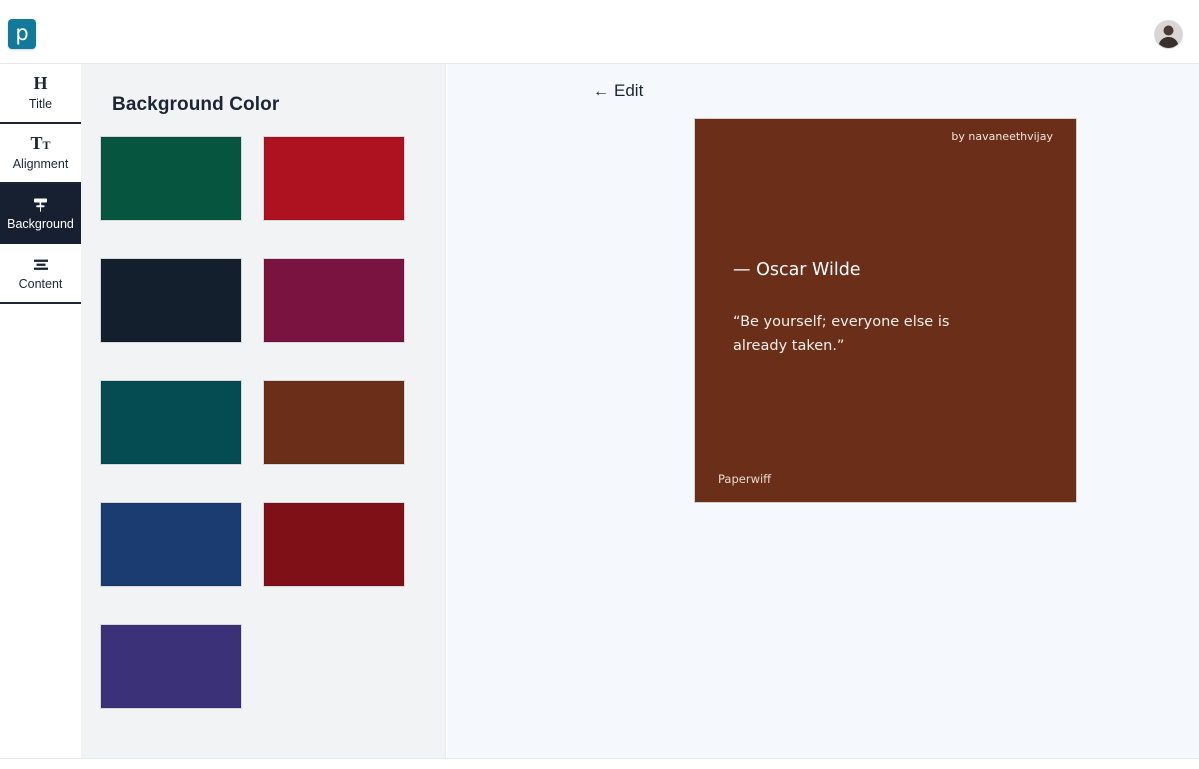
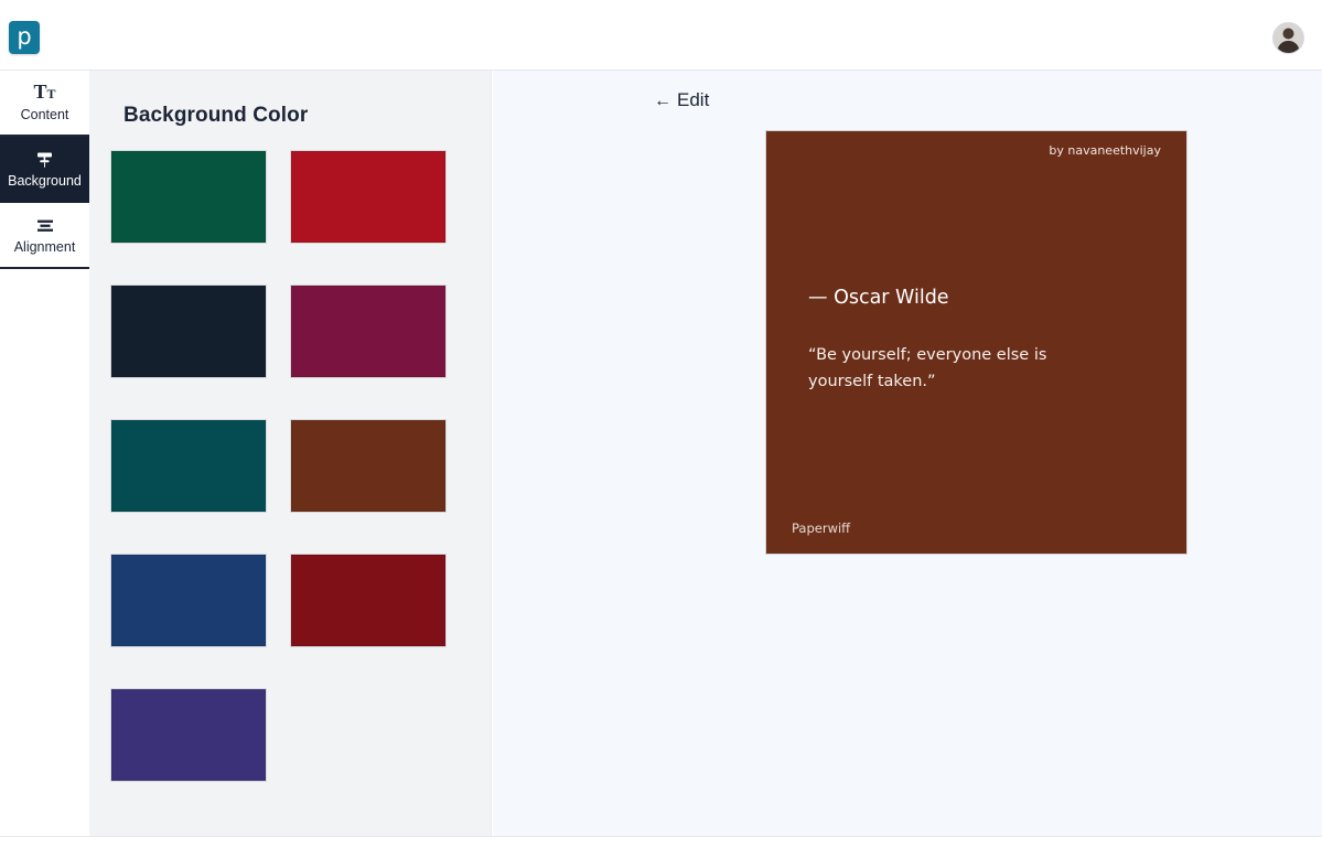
  p
- H
- Title
  TT
- Alignment
+ Content
  Background
- Content
+ Alignment
  Background Color
  ← Edit
  by navaneethvijay
  — Oscar Wilde
- “Be yourself; everyone else is already taken.”
+ “Be yourself; everyone else is yourself taken.”
  Paperwiff
